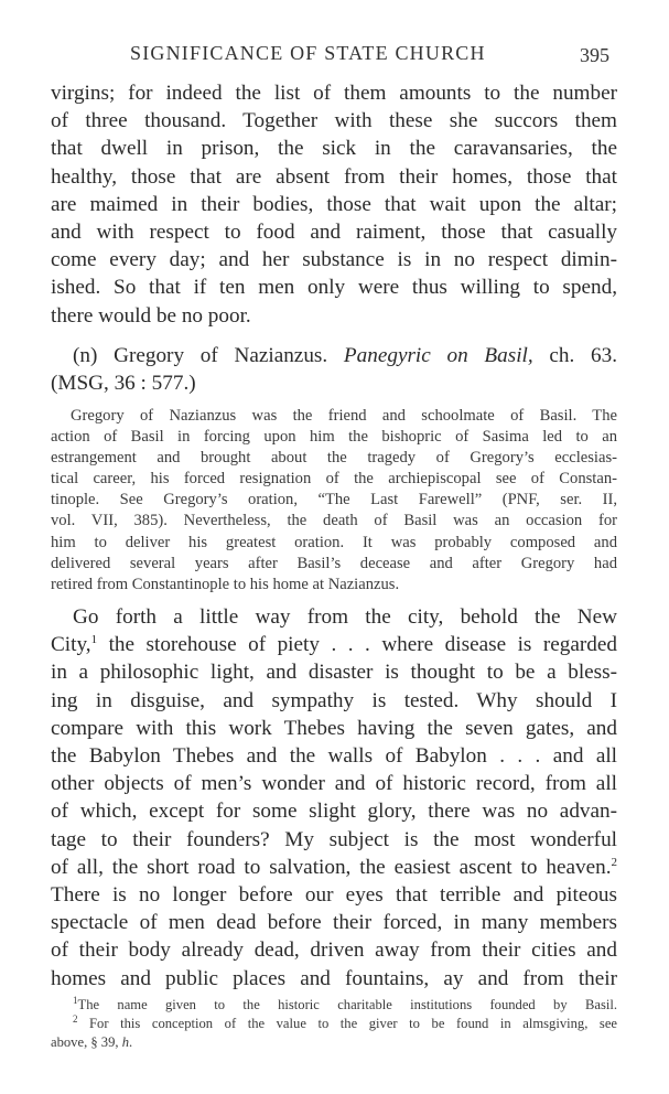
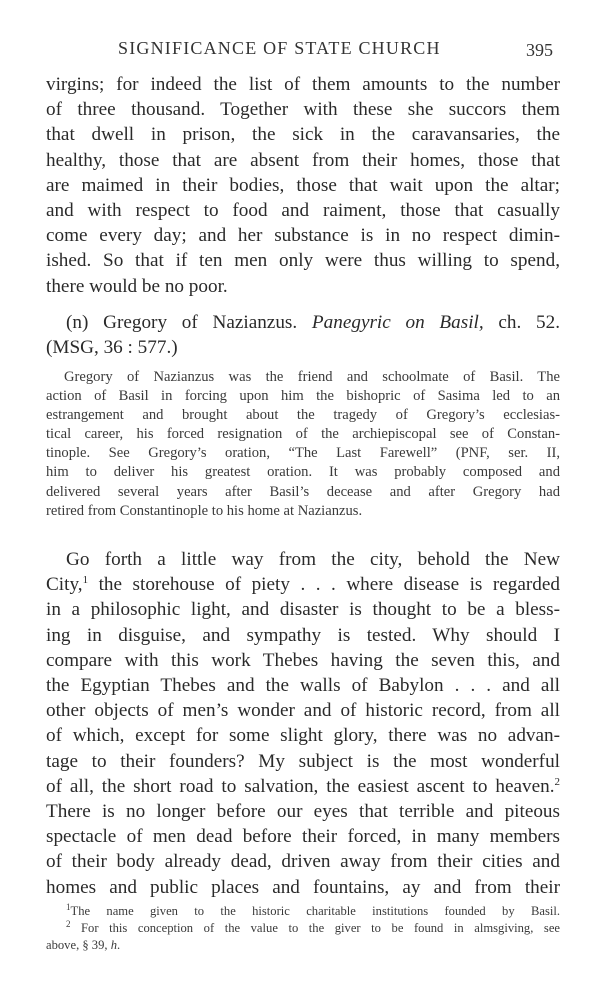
  SIGNIFICANCE OF STATE CHURCH
  395
  virgins; for indeed the list of them amounts to the number
  of three thousand. Together with these she succors them
  that dwell in prison, the sick in the caravansaries, the
  healthy, those that are absent from their homes, those that
  are maimed in their bodies, those that wait upon the altar;
  and with respect to food and raiment, those that casually
  come every day; and her substance is in no respect dimin-
  ished. So that if ten men only were thus willing to spend,
  there would be no poor.
- (n) Gregory of Nazianzus. Panegyric on Basil, ch. 63.
+ (n) Gregory of Nazianzus. Panegyric on Basil, ch. 52.
  (MSG, 36 : 577.)
  Gregory of Nazianzus was the friend and schoolmate of Basil. The
  action of Basil in forcing upon him the bishopric of Sasima led to an
  estrangement and brought about the tragedy of Gregory’s ecclesias-
  tical career, his forced resignation of the archiepiscopal see of Constan-
  tinople. See Gregory’s oration, “The Last Farewell” (PNF, ser. II,
- vol. VII, 385). Nevertheless, the death of Basil was an occasion for
  him to deliver his greatest oration. It was probably composed and
  delivered several years after Basil’s decease and after Gregory had
  retired from Constantinople to his home at Nazianzus.
  Go forth a little way from the city, behold the New
  City,1 the storehouse of piety . . . where disease is regarded
  in a philosophic light, and disaster is thought to be a bless-
  ing in disguise, and sympathy is tested. Why should I
- compare with this work Thebes having the seven gates, and
+ compare with this work Thebes having the seven this, and
- the Babylon Thebes and the walls of Babylon . . . and all
+ the Egyptian Thebes and the walls of Babylon . . . and all
  other objects of men’s wonder and of historic record, from all
  of which, except for some slight glory, there was no advan-
  tage to their founders? My subject is the most wonderful
  of all, the short road to salvation, the easiest ascent to heaven.2
  There is no longer before our eyes that terrible and piteous
  spectacle of men dead before their forced, in many members
  of their body already dead, driven away from their cities and
  homes and public places and fountains, ay and from their
  1The name given to the historic charitable institutions founded by Basil.
  2 For this conception of the value to the giver to be found in almsgiving, see
  above, § 39, h.
